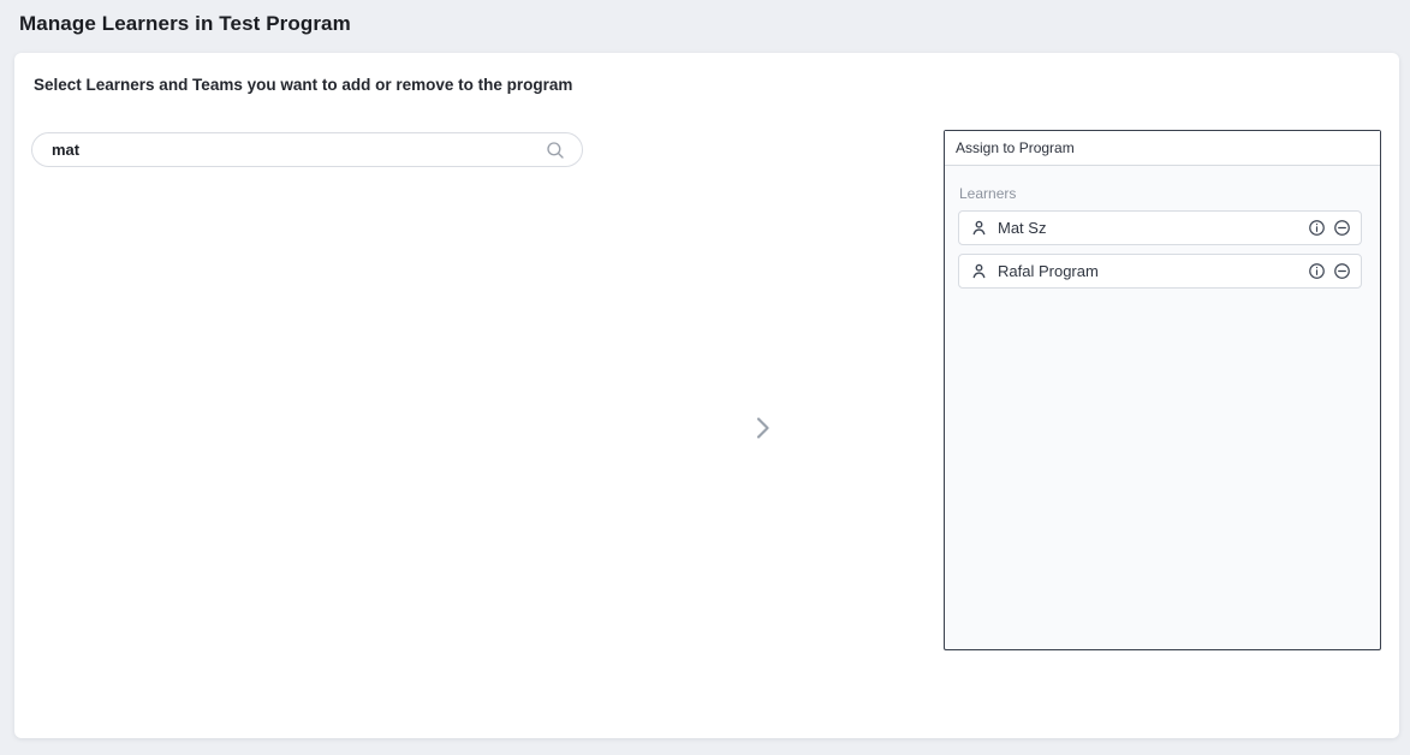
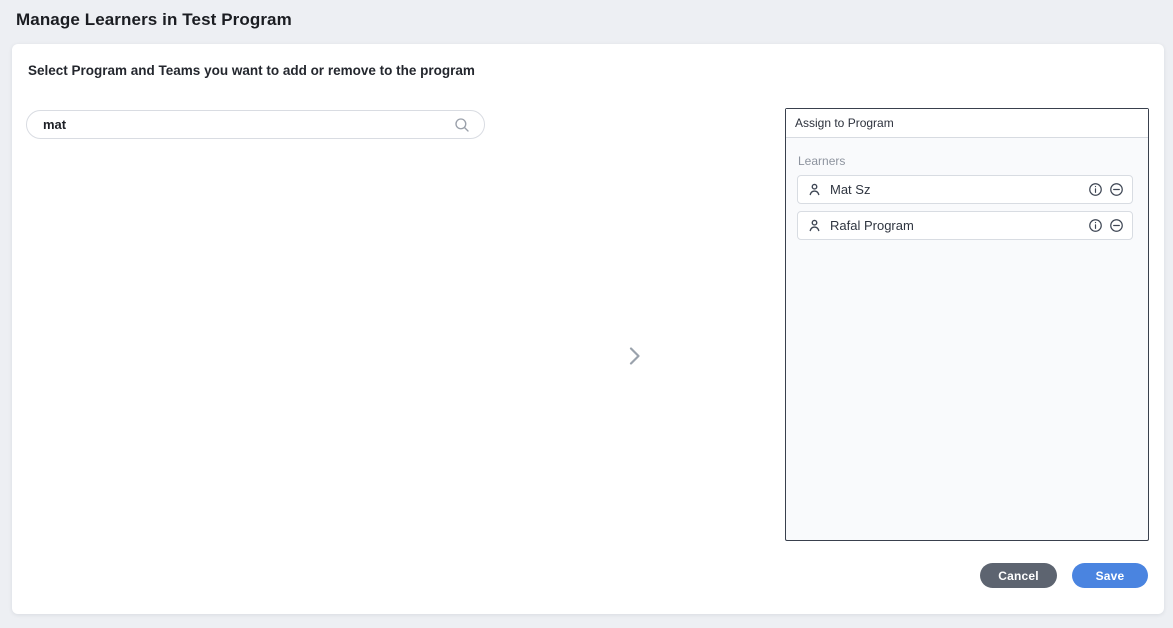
  Manage Learners in Test Program
- Select Learners and Teams you want to add or remove to the program
+ Select Program and Teams you want to add or remove to the program
  mat
  Assign to Program
  Learners
  Mat Sz
  Rafal Program
+ Cancel
+ Save
